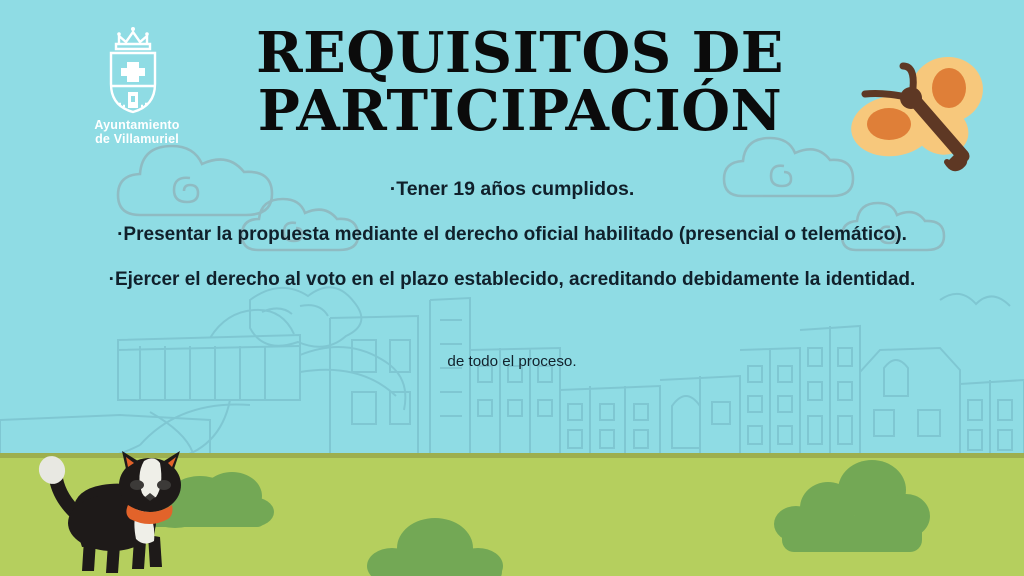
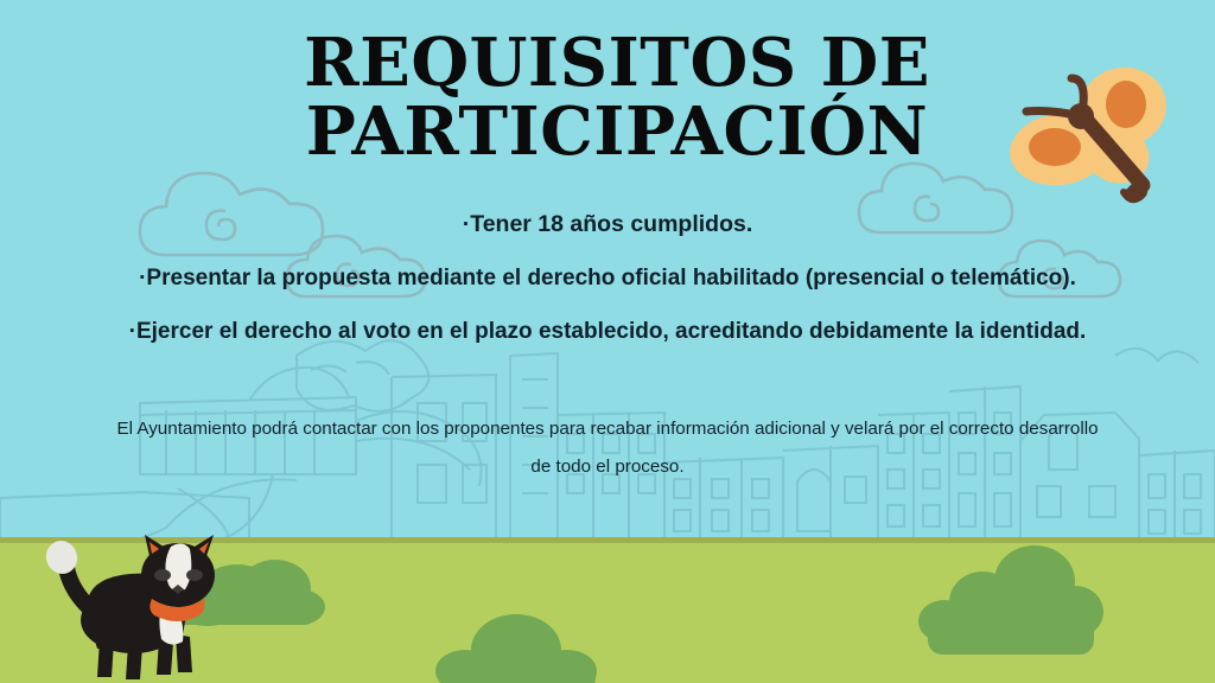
- Ayuntamiento
- de Villamuriel
  REQUISITOS DE
  PARTICIPACIÓN
- ·Tener 19 años cumplidos.
+ ·Tener 18 años cumplidos.
  ·Presentar la propuesta mediante el derecho oficial habilitado (presencial o telemático).
  ·Ejercer el derecho al voto en el plazo establecido, acreditando debidamente la identidad.
+ El Ayuntamiento podrá contactar con los proponentes para recabar información adicional y velará por el correcto desarrollo
  de todo el proceso.
